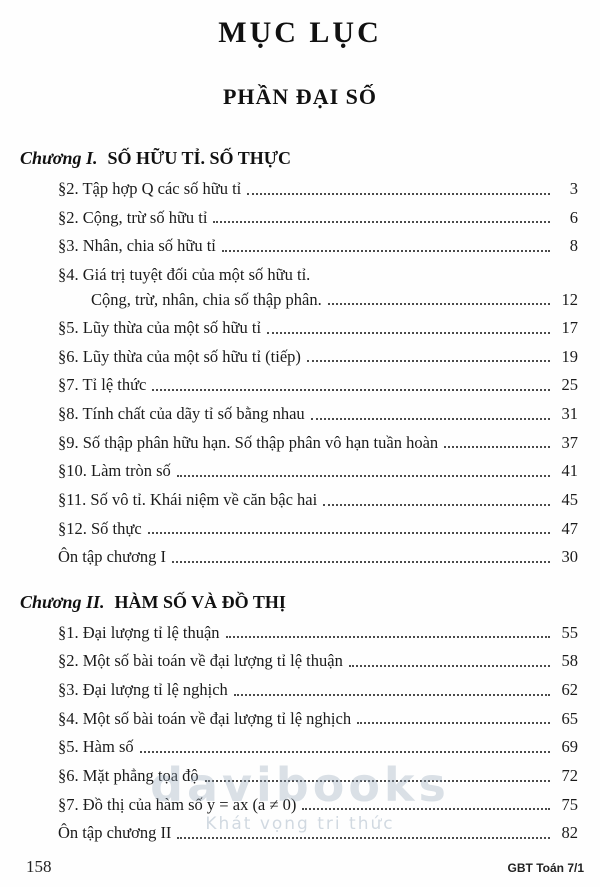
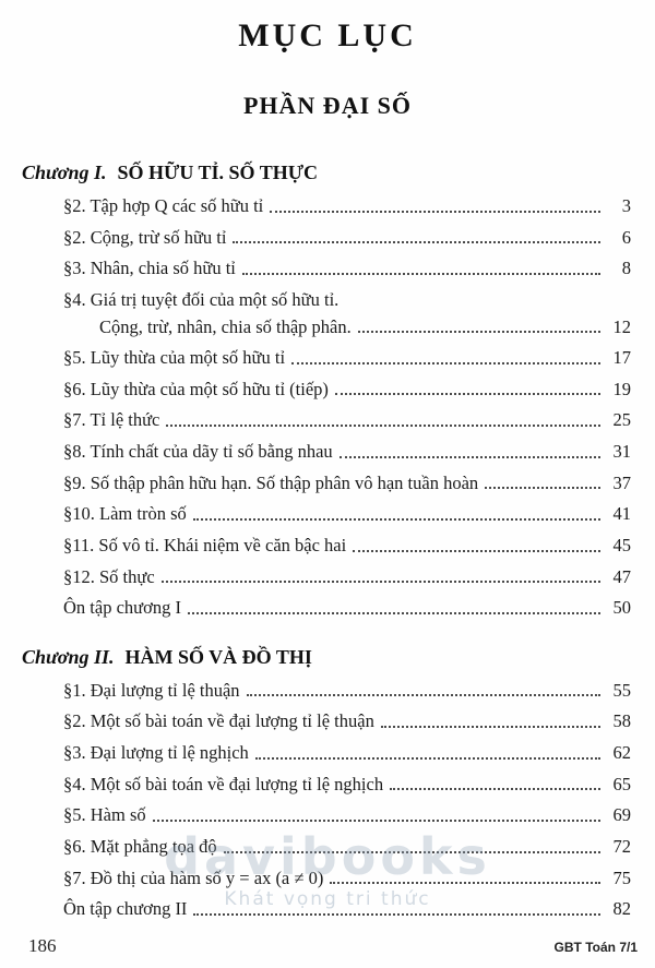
  MỤC LỤC
  PHẦN ĐẠI SỐ
  Chương I. SỐ HỮU TỈ. SỐ THỰC
  §2. Tập hợp Q các số hữu tỉ
  3
  §2. Cộng, trừ số hữu tỉ
  6
  §3. Nhân, chia số hữu tỉ
  8
  §4. Giá trị tuyệt đối của một số hữu tỉ.
  Cộng, trừ, nhân, chia số thập phân.
  12
  §5. Lũy thừa của một số hữu tỉ
  17
  §6. Lũy thừa của một số hữu tỉ (tiếp)
  19
  §7. Tỉ lệ thức
  25
  §8. Tính chất của dãy tỉ số bằng nhau
  31
  §9. Số thập phân hữu hạn. Số thập phân vô hạn tuần hoàn
  37
  §10. Làm tròn số
  41
  §11. Số vô tỉ. Khái niệm về căn bậc hai
  45
  §12. Số thực
  47
  Ôn tập chương I
- 30
+ 50
  Chương II. HÀM SỐ VÀ ĐỒ THỊ
  §1. Đại lượng tỉ lệ thuận
  55
  §2. Một số bài toán về đại lượng tỉ lệ thuận
  58
  §3. Đại lượng tỉ lệ nghịch
  62
  §4. Một số bài toán về đại lượng tỉ lệ nghịch
  65
  §5. Hàm số
  69
  §6. Mặt phẳng tọa độ
  72
  §7. Đồ thị của hàm số y = ax (a ≠ 0)
  75
  Ôn tập chương II
  82
  davibooks
  Khát vọng tri thức
- 158
+ 186
  GBT Toán 7/1
